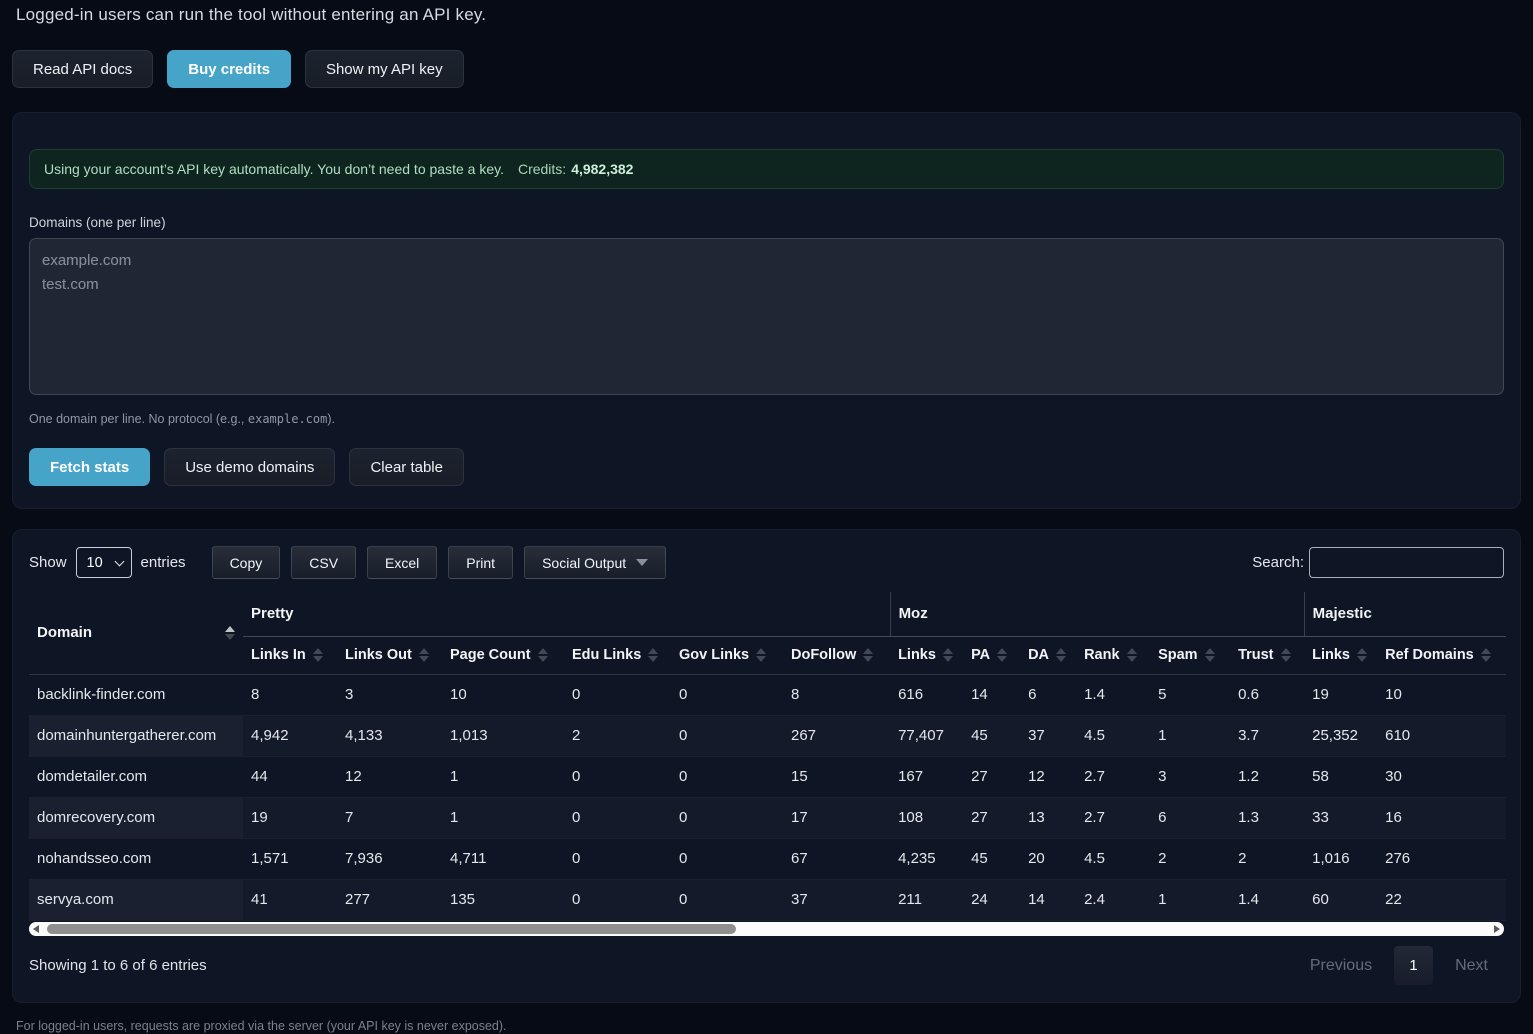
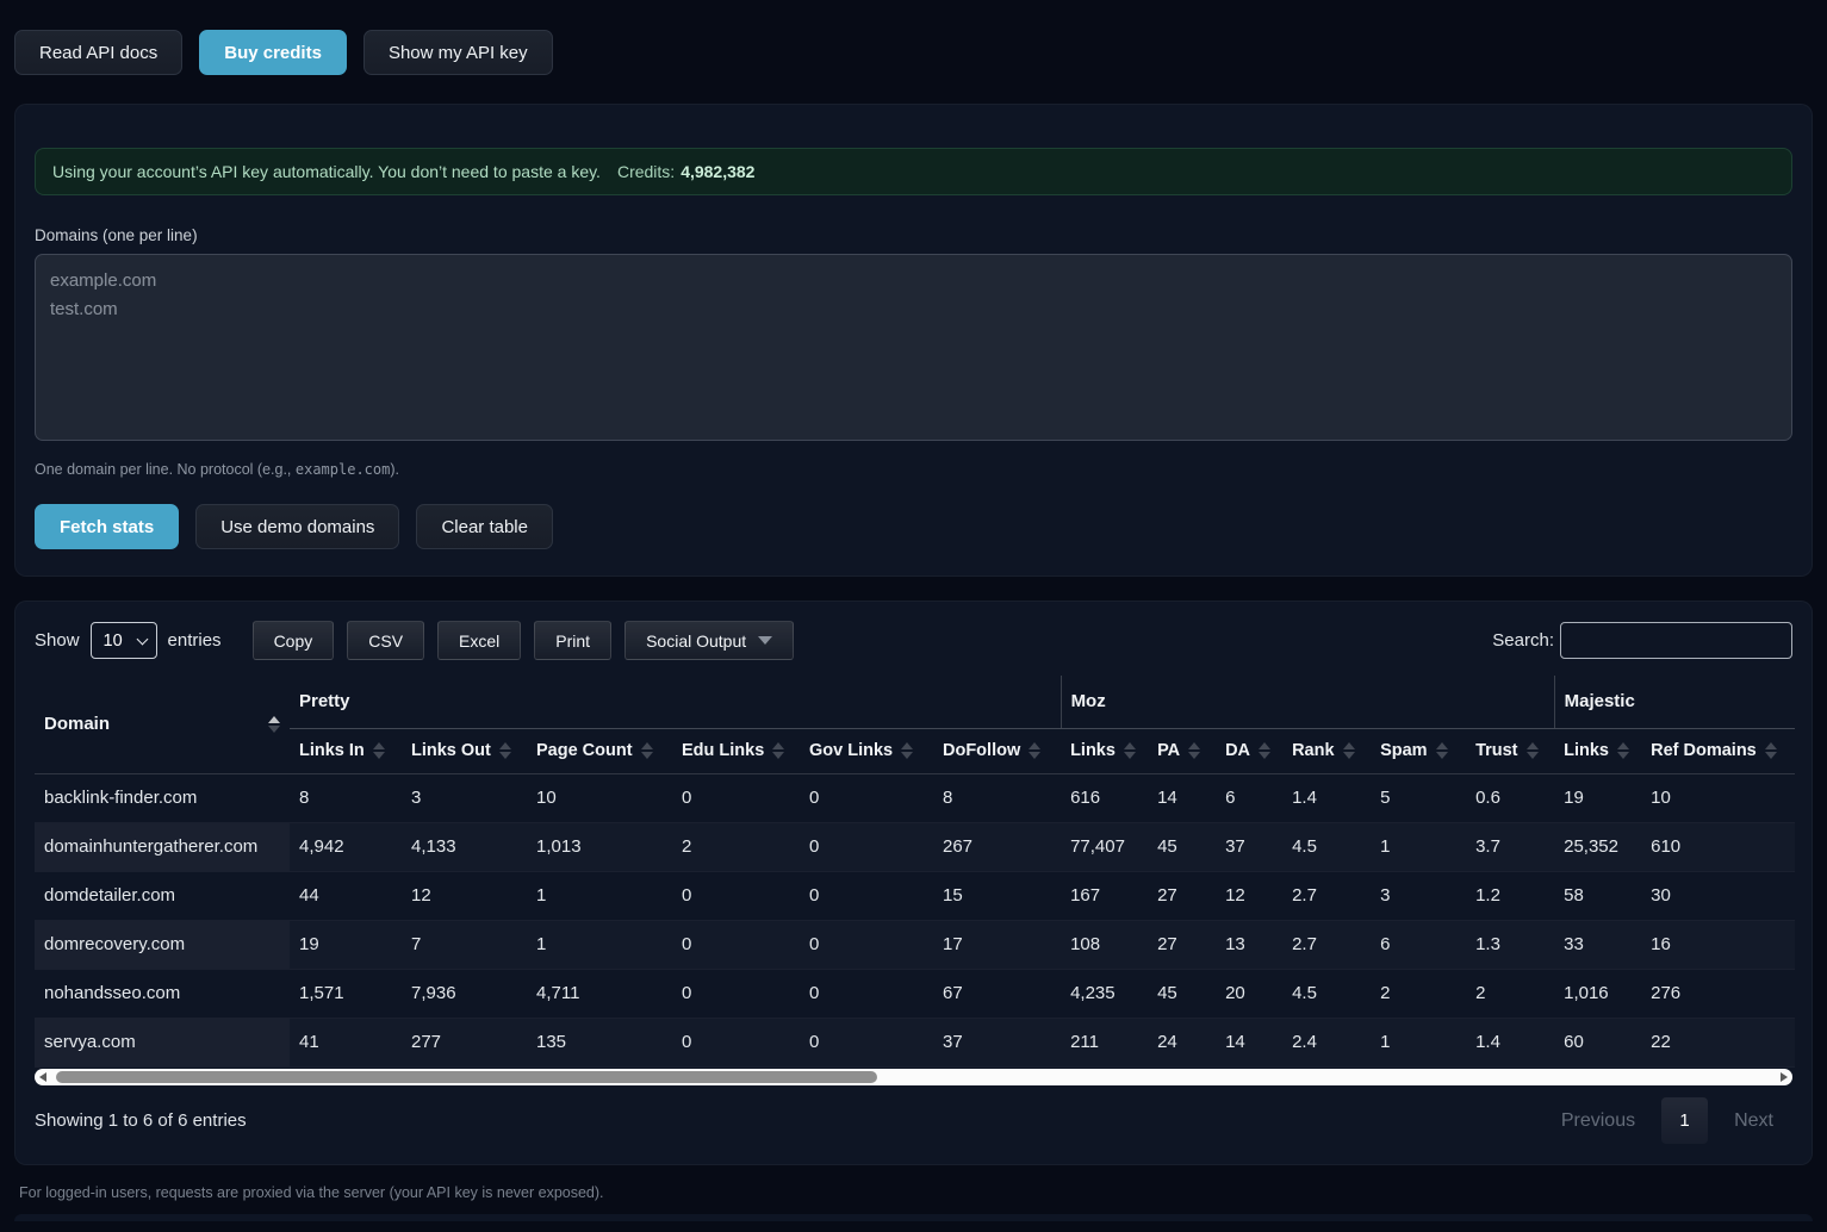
- Logged-in users can run the tool without entering an API key.
  Read API docs
  Buy credits
  Show my API key
  Using your account’s API key automatically. You don’t need to paste a key.
  Credits:
  4,982,382
  Domains (one per line)
  example.com
  test.com
  One domain per line. No protocol (e.g., example.com).
  Fetch stats
  Use demo domains
  Clear table
  Show
  10
  entries
  Copy
  CSV
  Excel
  Print
  Social Output
  Search:
  Domain	Pretty	Moz	Majestic
  Links In	Links Out	Page Count	Edu Links	Gov Links	DoFollow	Links	PA	DA	Rank	Spam	Trust	Links	Ref Domains
  backlink-finder.com	8	3	10	0	0	8	616	14	6	1.4	5	0.6	19	10
  domainhuntergatherer.com	4,942	4,133	1,013	2	0	267	77,407	45	37	4.5	1	3.7	25,352	610
  domdetailer.com	44	12	1	0	0	15	167	27	12	2.7	3	1.2	58	30
  domrecovery.com	19	7	1	0	0	17	108	27	13	2.7	6	1.3	33	16
  nohandsseo.com	1,571	7,936	4,711	0	0	67	4,235	45	20	4.5	2	2	1,016	276
  servya.com	41	277	135	0	0	37	211	24	14	2.4	1	1.4	60	22
  Showing 1 to 6 of 6 entries
  Previous
  1
  Next
  For logged-in users, requests are proxied via the server (your API key is never exposed).
